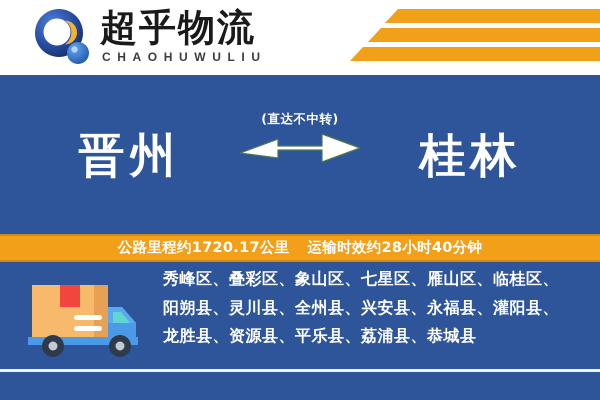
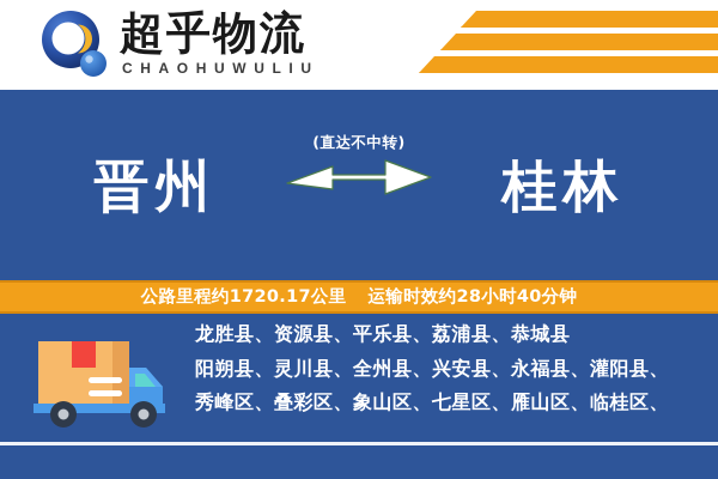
  超乎物流
  CHAOHUWULIU
  晋州
  (直达不中转)
  桂林
  公路里程约1720.17公里
  运输时效约28小时40分钟
- 秀峰区、叠彩区、象山区、七星区、雁山区、临桂区、
+ 龙胜县、资源县、平乐县、荔浦县、恭城县
  阳朔县、灵川县、全州县、兴安县、永福县、灌阳县、
- 龙胜县、资源县、平乐县、荔浦县、恭城县
+ 秀峰区、叠彩区、象山区、七星区、雁山区、临桂区、
